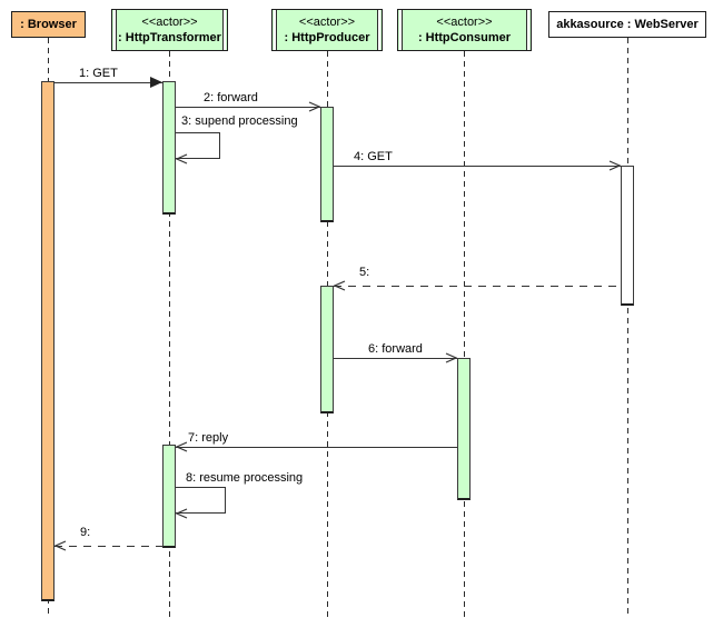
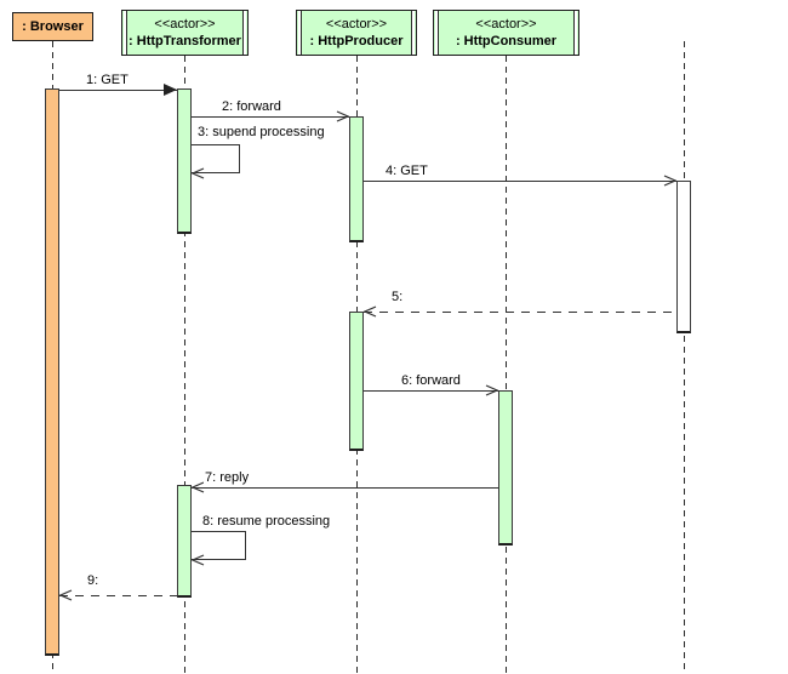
  : Browser
  <<actor>>
  : HttpTransformer
  <<actor>>
  : HttpProducer
  <<actor>>
  : HttpConsumer
- akkasource : WebServer
  1: GET
  2: forward
  3: supend processing
  4: GET
  5:
  6: forward
  7: reply
  8: resume processing
  9:
